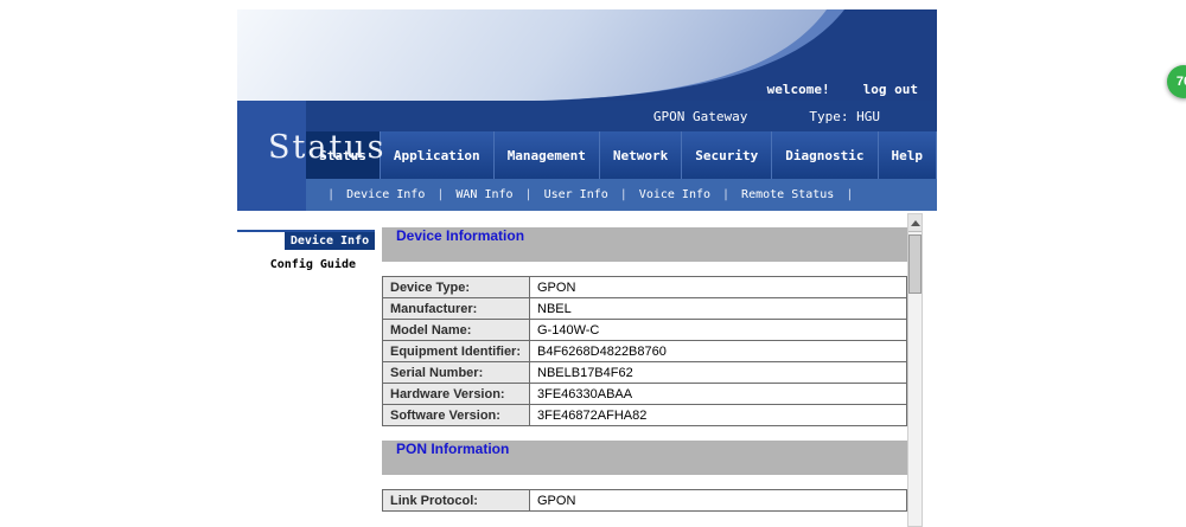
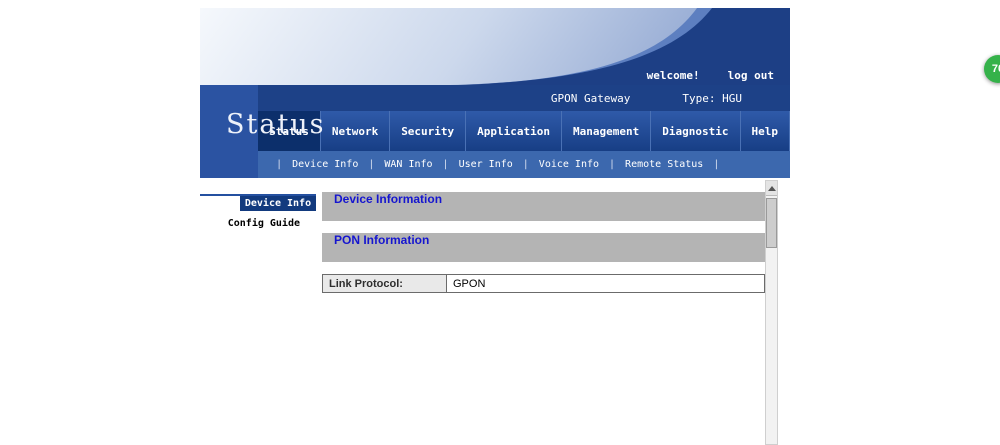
  welcome!
  log out
  Status
  GPON Gateway
  Type: HGU
  Status
- Application
+ Network
- Management
+ Security
- Network
+ Application
- Security
+ Management
  Diagnostic
  Help
  |
  Device Info
  |
  WAN Info
  |
  User Info
  |
  Voice Info
  |
  Remote Status
  |
  Device Info
  Config Guide
  Device Information
- Device Type:	GPON
- Manufacturer:	NBEL
- Model Name:	G-140W-C
- Equipment Identifier:	B4F6268D4822B8760
- Serial Number:	NBELB17B4F62
- Hardware Version:	3FE46330ABAA
- Software Version:	3FE46872AFHA82
  PON Information
  Link Protocol:	GPON
